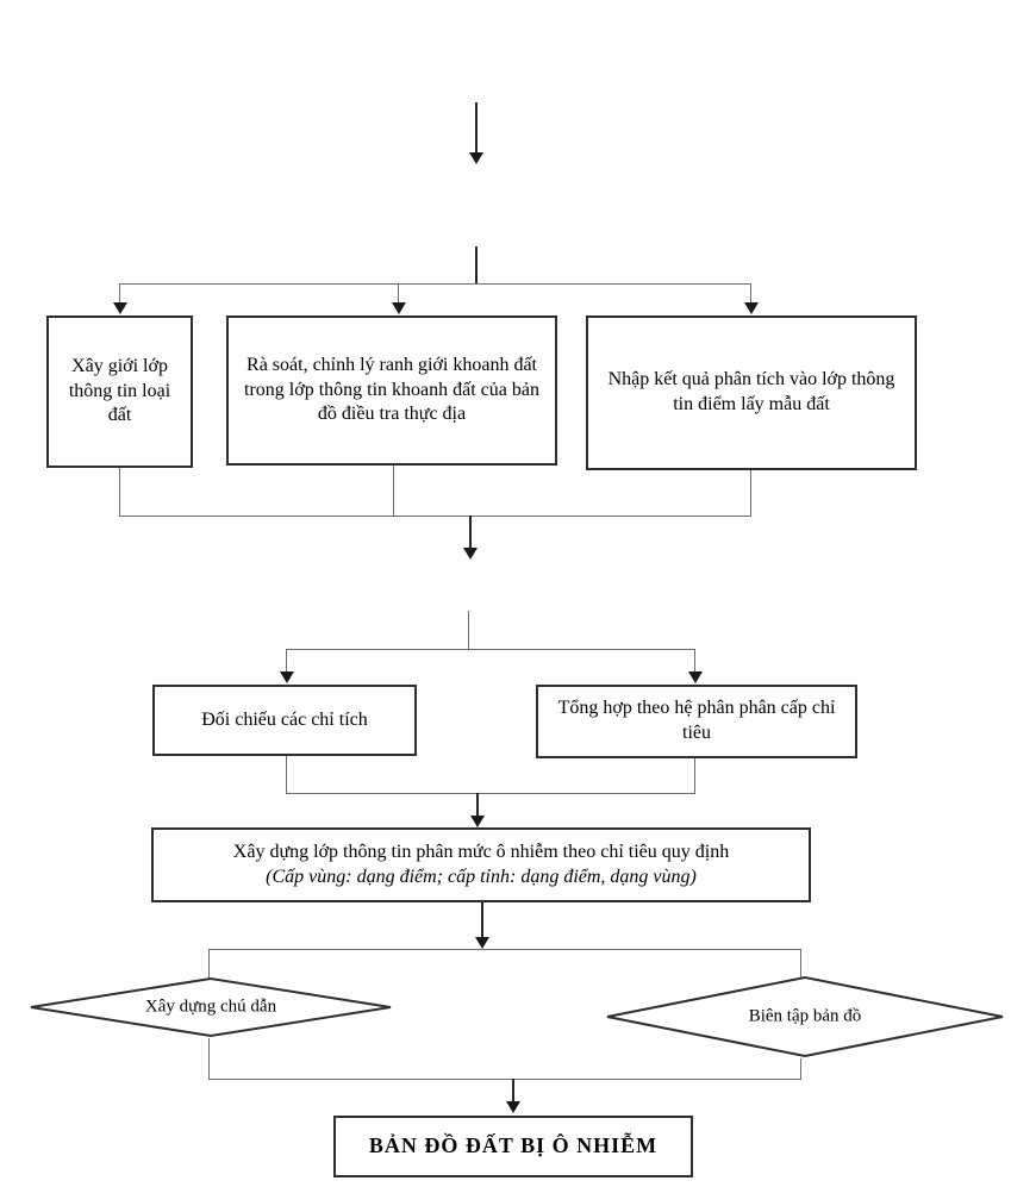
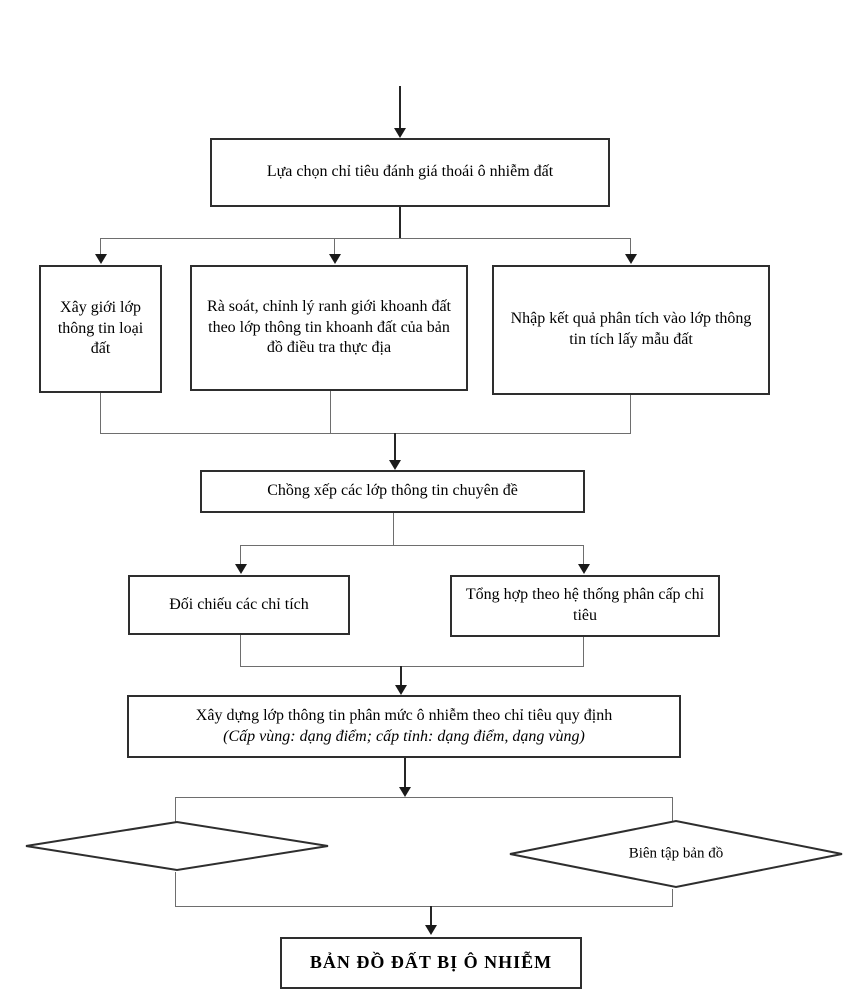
+ Lựa chọn chỉ tiêu đánh giá thoái ô nhiễm đất
  Xây giới lớp thông tin loại đất
- Rà soát, chỉnh lý ranh giới khoanh đất trong lớp thông tin khoanh đất của bản đồ điều tra thực địa
+ Rà soát, chỉnh lý ranh giới khoanh đất theo lớp thông tin khoanh đất của bản đồ điều tra thực địa
- Nhập kết quả phân tích vào lớp thông tin điểm lấy mẫu đất
+ Nhập kết quả phân tích vào lớp thông tin tích lấy mẫu đất
+ Chồng xếp các lớp thông tin chuyên đề
  Đối chiếu các chỉ tích
- Tổng hợp theo hệ phân phân cấp chỉ tiêu
+ Tổng hợp theo hệ thống phân cấp chỉ tiêu
  Xây dựng lớp thông tin phân mức ô nhiễm theo chỉ tiêu quy định
  (Cấp vùng: dạng điểm; cấp tỉnh: dạng điểm, dạng vùng)
- Xây dựng chú dẫn
  Biên tập bản đồ
  BẢN ĐỒ ĐẤT BỊ Ô NHIỄM
